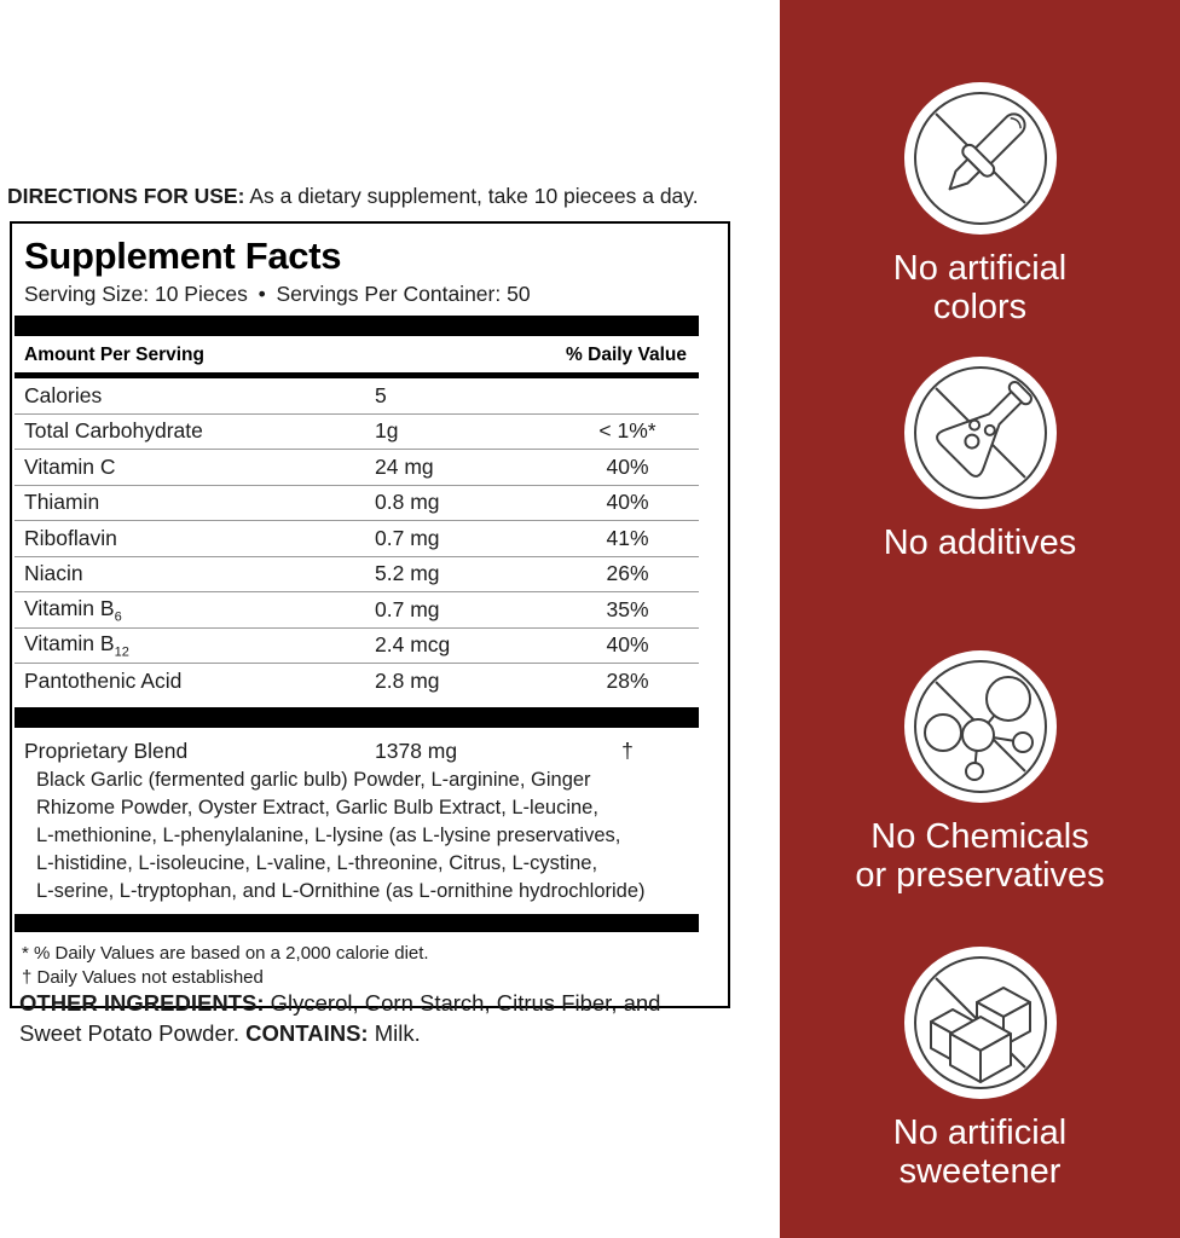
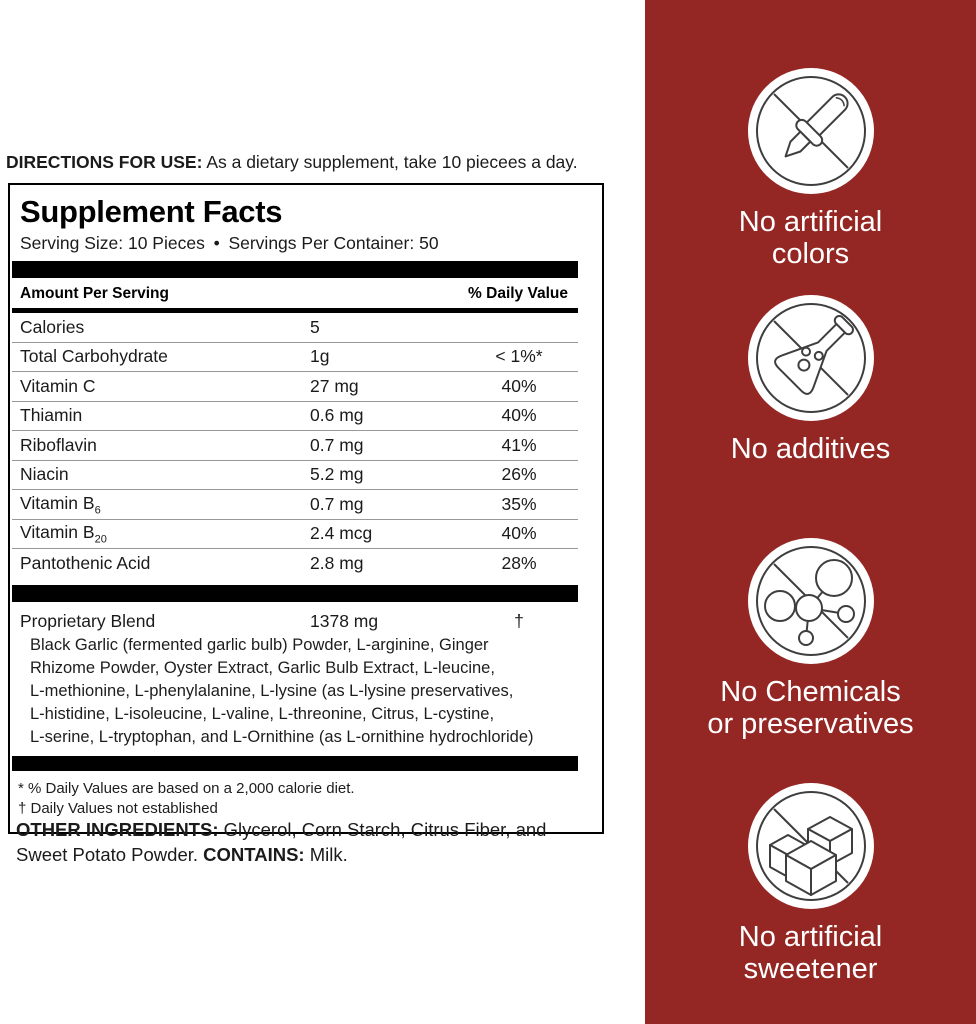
  DIRECTIONS FOR USE: As a dietary supplement, take 10 piecees a day.
  Supplement Facts
  Serving Size: 10 Pieces • Servings Per Container: 50
  Amount Per Serving
  % Daily Value
  Calories
  5
  Total Carbohydrate
  1g
  < 1%*
  Vitamin C
- 24 mg
+ 27 mg
  40%
  Thiamin
- 0.8 mg
+ 0.6 mg
  40%
  Riboflavin
  0.7 mg
  41%
  Niacin
  5.2 mg
  26%
  Vitamin B6
  0.7 mg
  35%
- Vitamin B12
+ Vitamin B20
  2.4 mcg
  40%
  Pantothenic Acid
  2.8 mg
  28%
  Proprietary Blend
  1378 mg
  †
  Black Garlic (fermented garlic bulb) Powder, L-arginine, Ginger
  Rhizome Powder, Oyster Extract, Garlic Bulb Extract, L-leucine,
  L-methionine, L-phenylalanine, L-lysine (as L-lysine preservatives,
  L-histidine, L-isoleucine, L-valine, L-threonine, Citrus, L-cystine,
  L-serine, L-tryptophan, and L-Ornithine (as L-ornithine hydrochloride)
  * % Daily Values are based on a 2,000 calorie diet.
  † Daily Values not established
  OTHER INGREDIENTS: Glycerol, Corn Starch, Citrus Fiber, and Sweet Potato Powder. CONTAINS: Milk.
  No artificial
  colors
  No additives
  No Chemicals
  or preservatives
  No artificial
  sweetener
